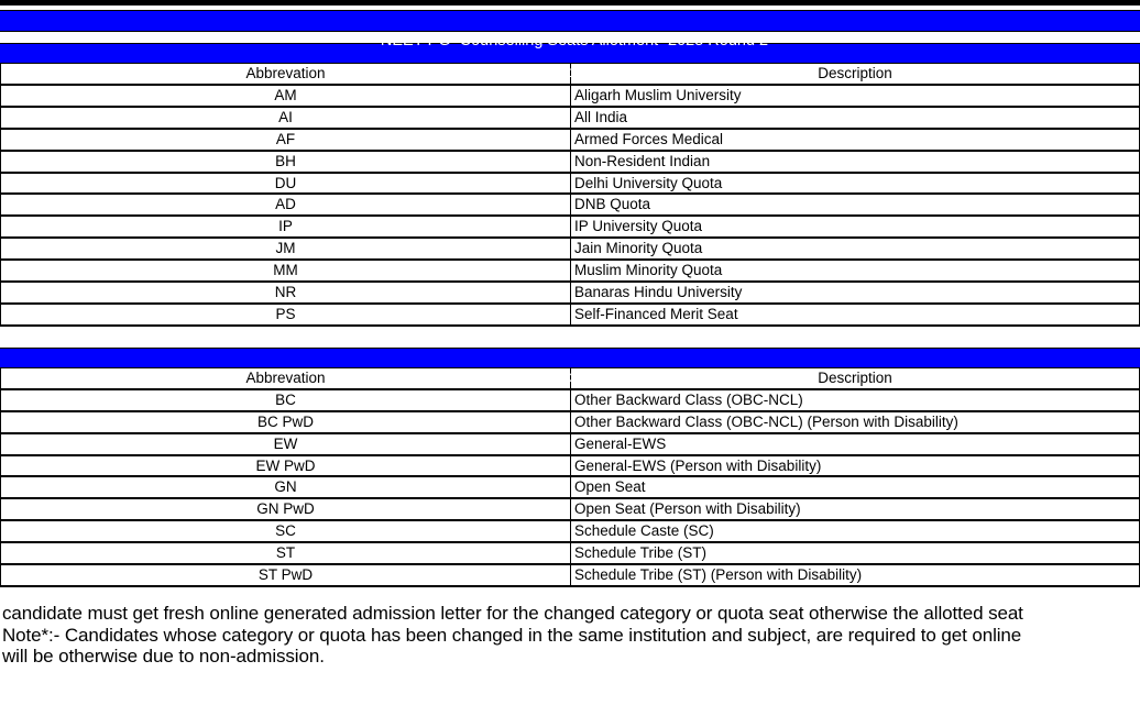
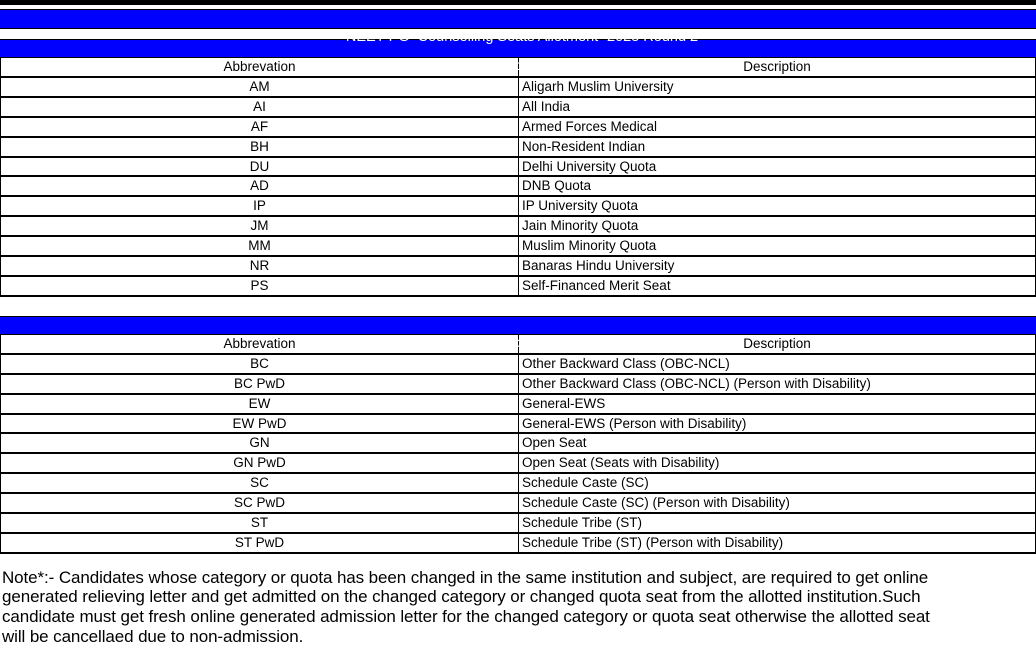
  NEET-PG Counselling Seats Allotment -2025 Round 2
  Quota Abbrevation
  Abbrevation	Description
  AM	Aligarh Muslim University
  AI	All India
  AF	Armed Forces Medical
  BH	Non-Resident Indian
  DU	Delhi University Quota
  AD	DNB Quota
  IP	IP University Quota
  JM	Jain Minority Quota
  MM	Muslim Minority Quota
  NR	Banaras Hindu University
  PS	Self-Financed Merit Seat
  Allotted Category Abbrevations
  Abbrevation	Description
  BC	Other Backward Class (OBC-NCL)
  BC PwD	Other Backward Class (OBC-NCL) (Person with Disability)
  EW	General-EWS
  EW PwD	General-EWS (Person with Disability)
  GN	Open Seat
- GN PwD	Open Seat (Person with Disability)
+ GN PwD	Open Seat (Seats with Disability)
  SC	Schedule Caste (SC)
+ SC PwD	Schedule Caste (SC) (Person with Disability)
  ST	Schedule Tribe (ST)
  ST PwD	Schedule Tribe (ST) (Person with Disability)
- candidate must get fresh online generated admission letter for the changed category or quota seat otherwise the allotted seat
+ Note*:- Candidates whose category or quota has been changed in the same institution and subject, are required to get online
+ generated relieving letter and get admitted on the changed category or changed quota seat from the allotted institution.Such
- Note*:- Candidates whose category or quota has been changed in the same institution and subject, are required to get online
+ candidate must get fresh online generated admission letter for the changed category or quota seat otherwise the allotted seat
- will be otherwise due to non-admission.
+ will be cancellaed due to non-admission.
